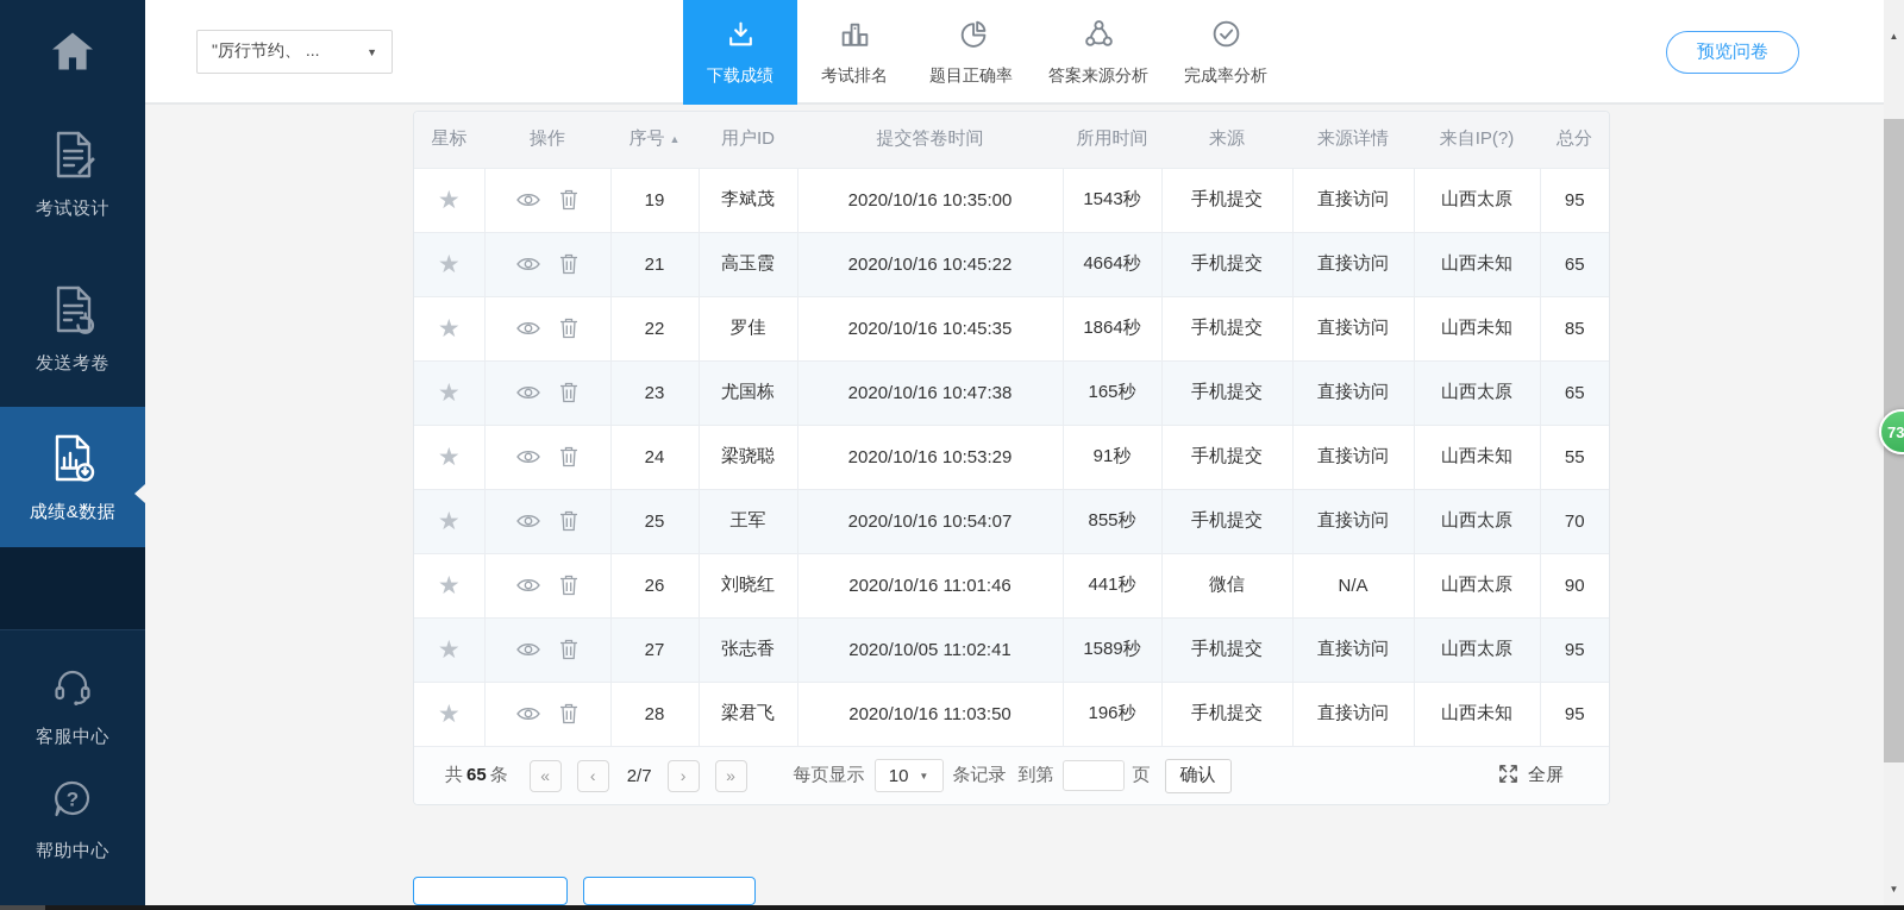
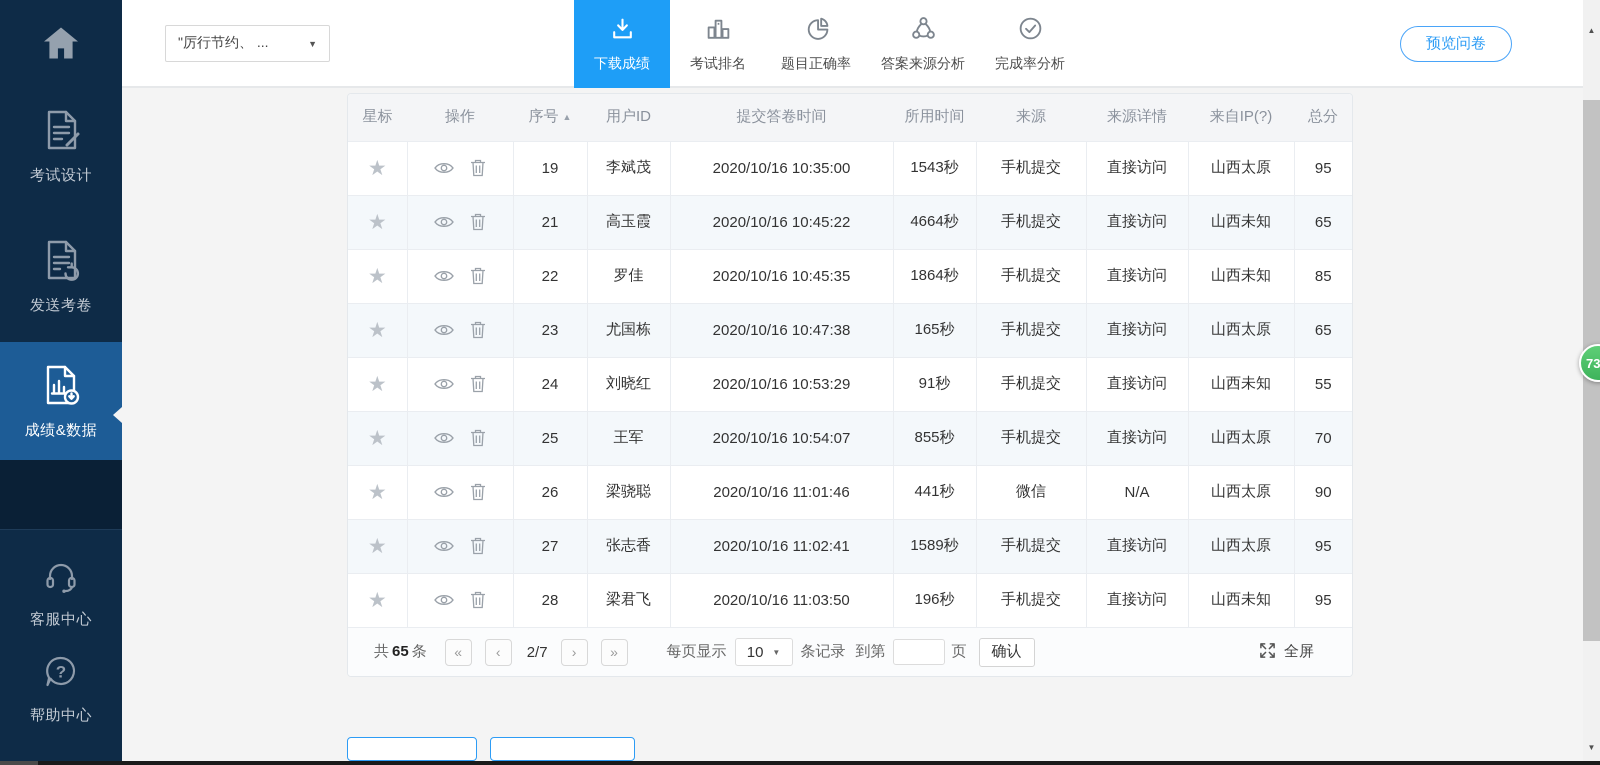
  考试设计
  发送考卷
  成绩&数据
  客服中心
  ?
  帮助中心
  "厉行节约、 ...
  ▼
  下载成绩
  考试排名
  题目正确率
  答案来源分析
  完成率分析
  预览问卷
  星标	操作	序号 ▲	用户ID	提交答卷时间	所用时间	来源	来源详情	来自IP(?)	总分
  ★		19	李斌茂	2020/10/16 10:35:00	1543秒	手机提交	直接访问	山西太原	95
  ★		21	高玉霞	2020/10/16 10:45:22	4664秒	手机提交	直接访问	山西未知	65
  ★		22	罗佳	2020/10/16 10:45:35	1864秒	手机提交	直接访问	山西未知	85
  ★		23	尤国栋	2020/10/16 10:47:38	165秒	手机提交	直接访问	山西太原	65
- ★		24	梁骁聪	2020/10/16 10:53:29	91秒	手机提交	直接访问	山西未知	55
+ ★		24	刘晓红	2020/10/16 10:53:29	91秒	手机提交	直接访问	山西未知	55
  ★		25	王军	2020/10/16 10:54:07	855秒	手机提交	直接访问	山西太原	70
- ★		26	刘晓红	2020/10/16 11:01:46	441秒	微信	N/A	山西太原	90
+ ★		26	梁骁聪	2020/10/16 11:01:46	441秒	微信	N/A	山西太原	90
- ★		27	张志香	2020/10/05 11:02:41	1589秒	手机提交	直接访问	山西太原	95
+ ★		27	张志香	2020/10/16 11:02:41	1589秒	手机提交	直接访问	山西太原	95
  ★		28	梁君飞	2020/10/16 11:03:50	196秒	手机提交	直接访问	山西未知	95
  共 65 条
  «
  ‹
  2/7
  ›
  »
  每页显示
  10
  ▼
  条记录
  到第
  页
  确认
  全屏
  ▲
  ▼
  73
